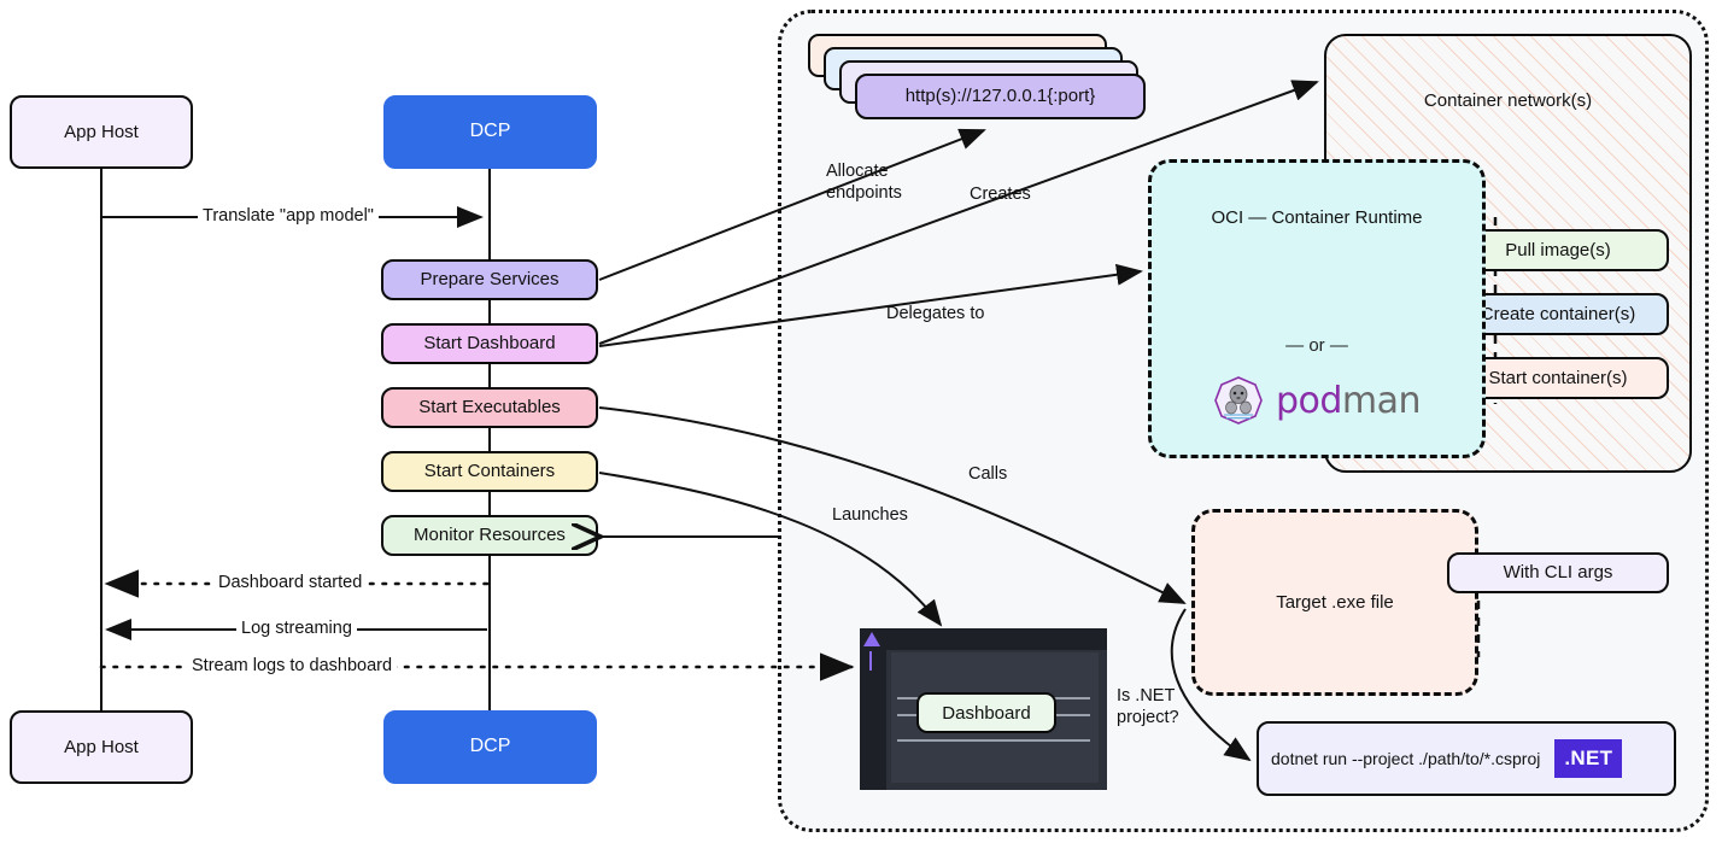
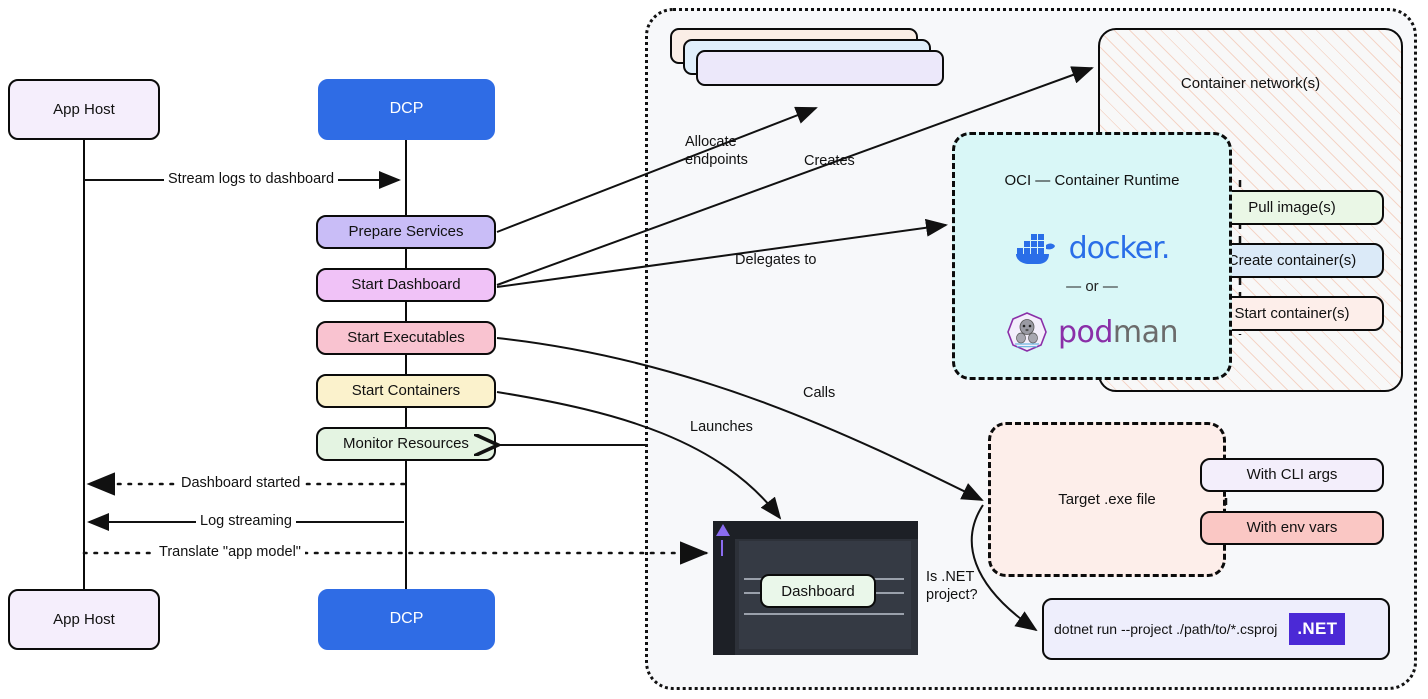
  Container network(s)
  Pull image(s)
  Create container(s)
  Start container(s)
  OCI — Container Runtime
+ docker.
  — or —
  podman
  Target .exe file
  With CLI args
+ With env vars
  dotnet run --project ./path/to/*.csproj
  .NET
- http(s)://127.0.0.1{:port}
  Dashboard
  App Host
  DCP
  App Host
  DCP
  Prepare Services
  Start Dashboard
  Start Executables
  Start Containers
  Monitor Resources
  Allocate
  endpoints
  Creates
  Delegates to
  Calls
  Launches
  Is .NET
  project?
- Translate "app model"
+ Stream logs to dashboard
  Dashboard started
  Log streaming
- Stream logs to dashboard
+ Translate "app model"
